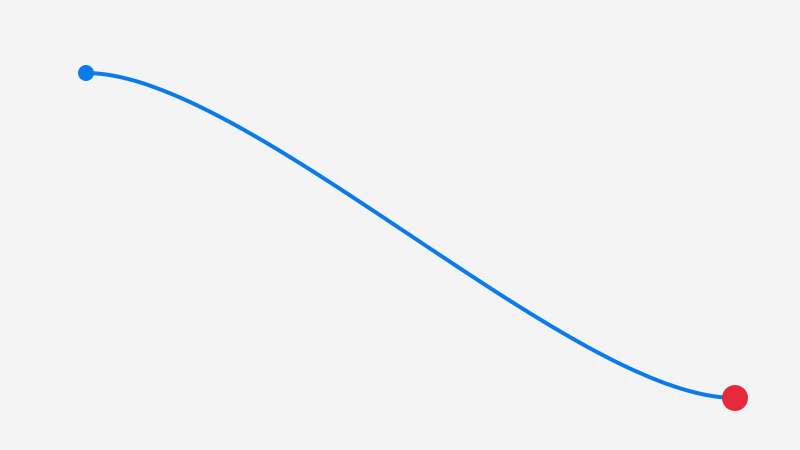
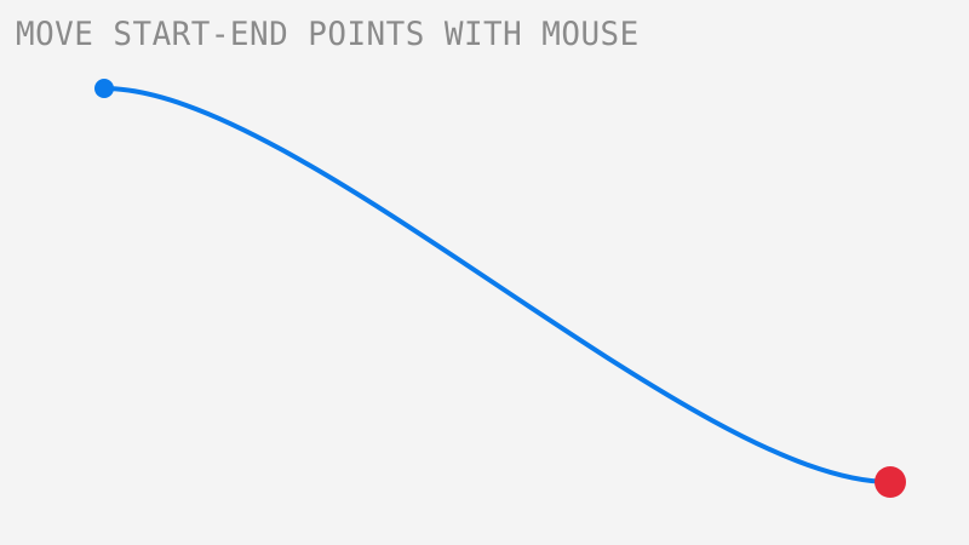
+ MOVE START-END POINTS WITH MOUSE
